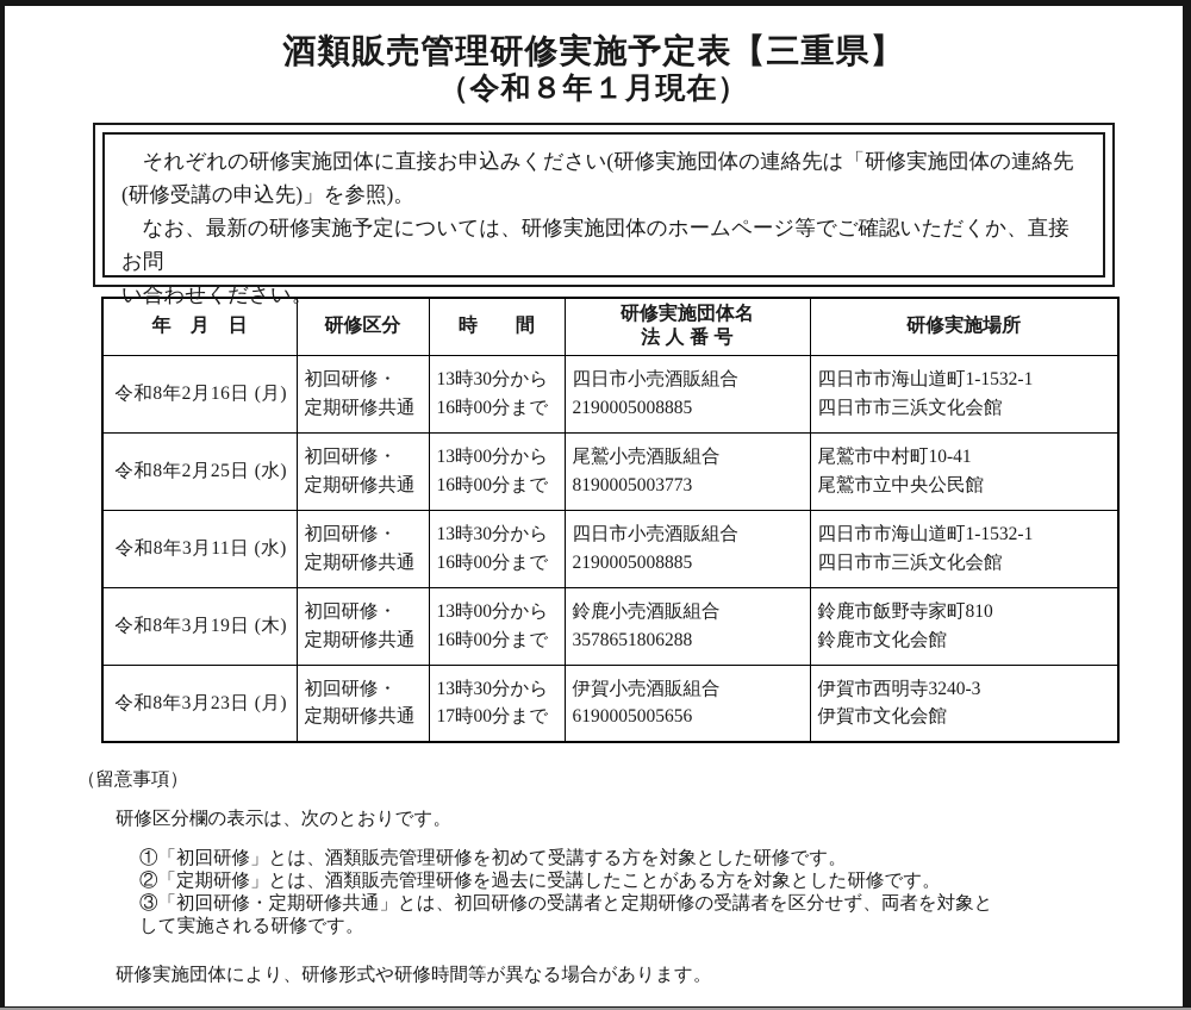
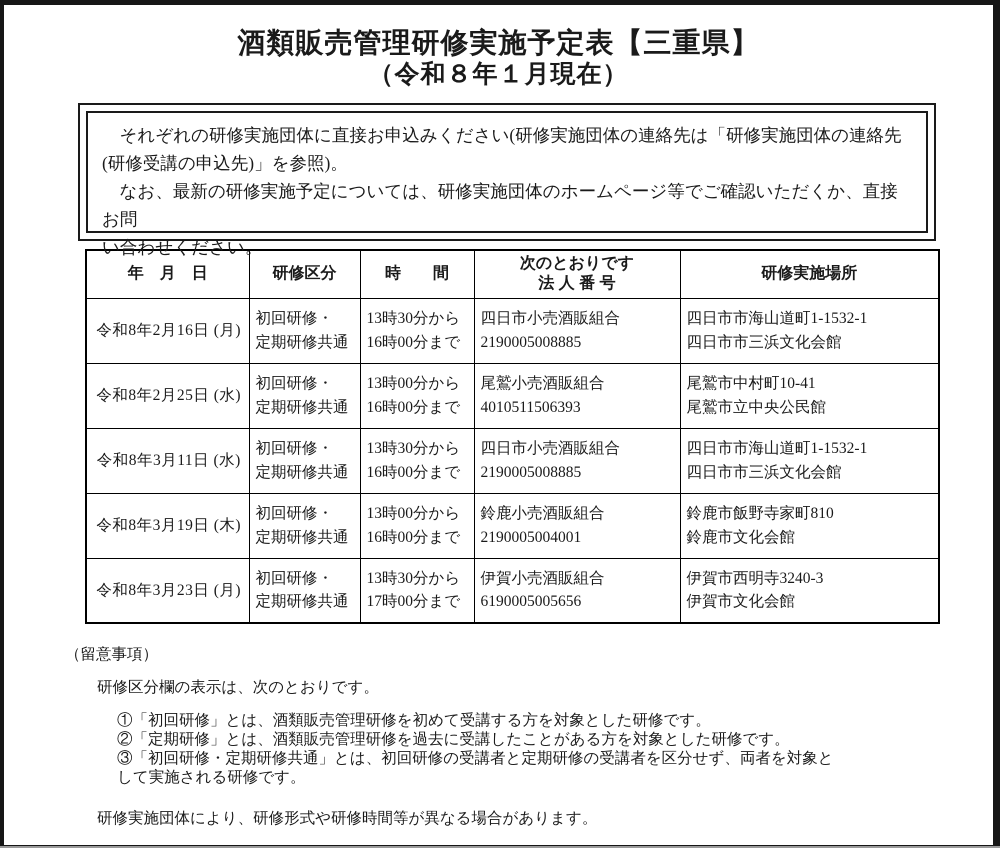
  酒類販売管理研修実施予定表【三重県】
  （令和８年１月現在）
  それぞれの研修実施団体に直接お申込みください(研修実施団体の連絡先は「研修実施団体の連絡先
  (研修受講の申込先)」を参照)。
  なお、最新の研修実施予定については、研修実施団体のホームページ等でご確認いただくか、直接お問
  い合わせください。
- 年 月 日	研修区分	時 間	研修実施団体名 法 人 番 号	研修実施場所
+ 年 月 日	研修区分	時 間	次のとおりです 法 人 番 号	研修実施場所
  令和8年2月16日 (月)	初回研修・ 定期研修共通	13時30分から 16時00分まで	四日市小売酒販組合 2190005008885	四日市市海山道町1-1532-1 四日市市三浜文化会館
- 令和8年2月25日 (水)	初回研修・ 定期研修共通	13時00分から 16時00分まで	尾鷲小売酒販組合 8190005003773	尾鷲市中村町10-41 尾鷲市立中央公民館
+ 令和8年2月25日 (水)	初回研修・ 定期研修共通	13時00分から 16時00分まで	尾鷲小売酒販組合 4010511506393	尾鷲市中村町10-41 尾鷲市立中央公民館
  令和8年3月11日 (水)	初回研修・ 定期研修共通	13時30分から 16時00分まで	四日市小売酒販組合 2190005008885	四日市市海山道町1-1532-1 四日市市三浜文化会館
- 令和8年3月19日 (木)	初回研修・ 定期研修共通	13時00分から 16時00分まで	鈴鹿小売酒販組合 3578651806288	鈴鹿市飯野寺家町810 鈴鹿市文化会館
+ 令和8年3月19日 (木)	初回研修・ 定期研修共通	13時00分から 16時00分まで	鈴鹿小売酒販組合 2190005004001	鈴鹿市飯野寺家町810 鈴鹿市文化会館
  令和8年3月23日 (月)	初回研修・ 定期研修共通	13時30分から 17時00分まで	伊賀小売酒販組合 6190005005656	伊賀市西明寺3240-3 伊賀市文化会館
  （留意事項）
  研修区分欄の表示は、次のとおりです。
  ①「初回研修」とは、酒類販売管理研修を初めて受講する方を対象とした研修です。
  ②「定期研修」とは、酒類販売管理研修を過去に受講したことがある方を対象とした研修です。
  ③「初回研修・定期研修共通」とは、初回研修の受講者と定期研修の受講者を区分せず、両者を対象と
  して実施される研修です。
  研修実施団体により、研修形式や研修時間等が異なる場合があります。
